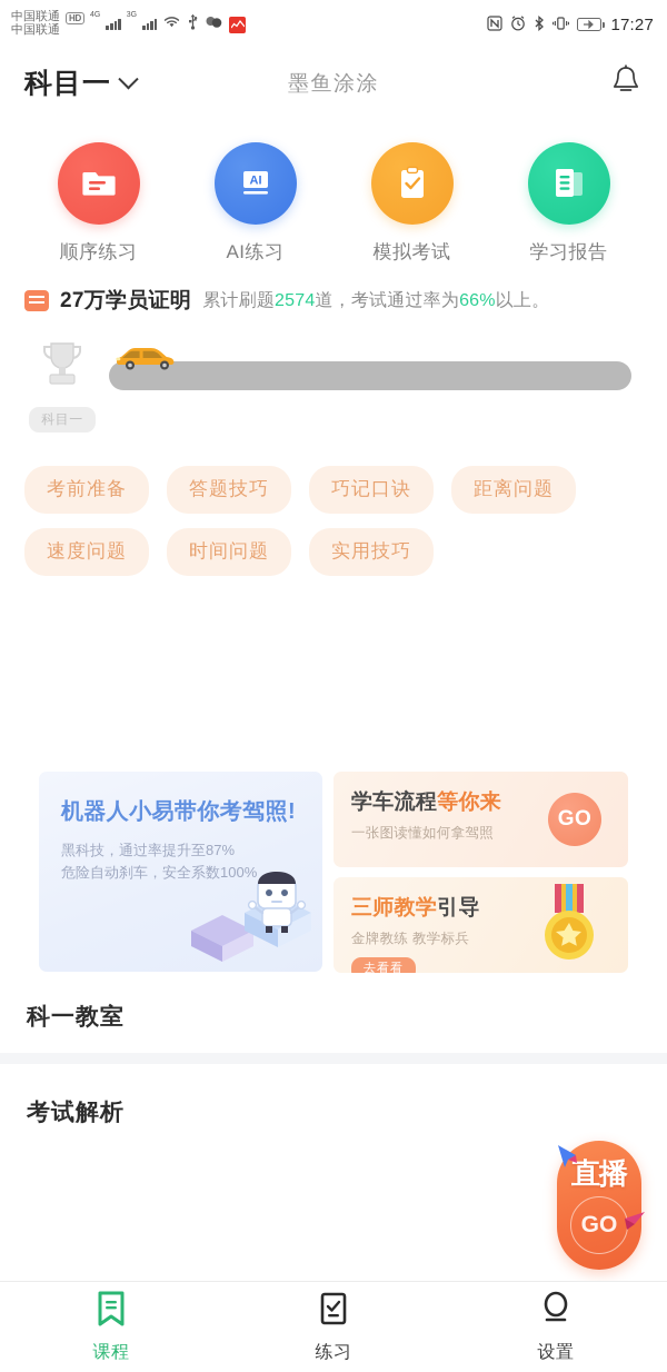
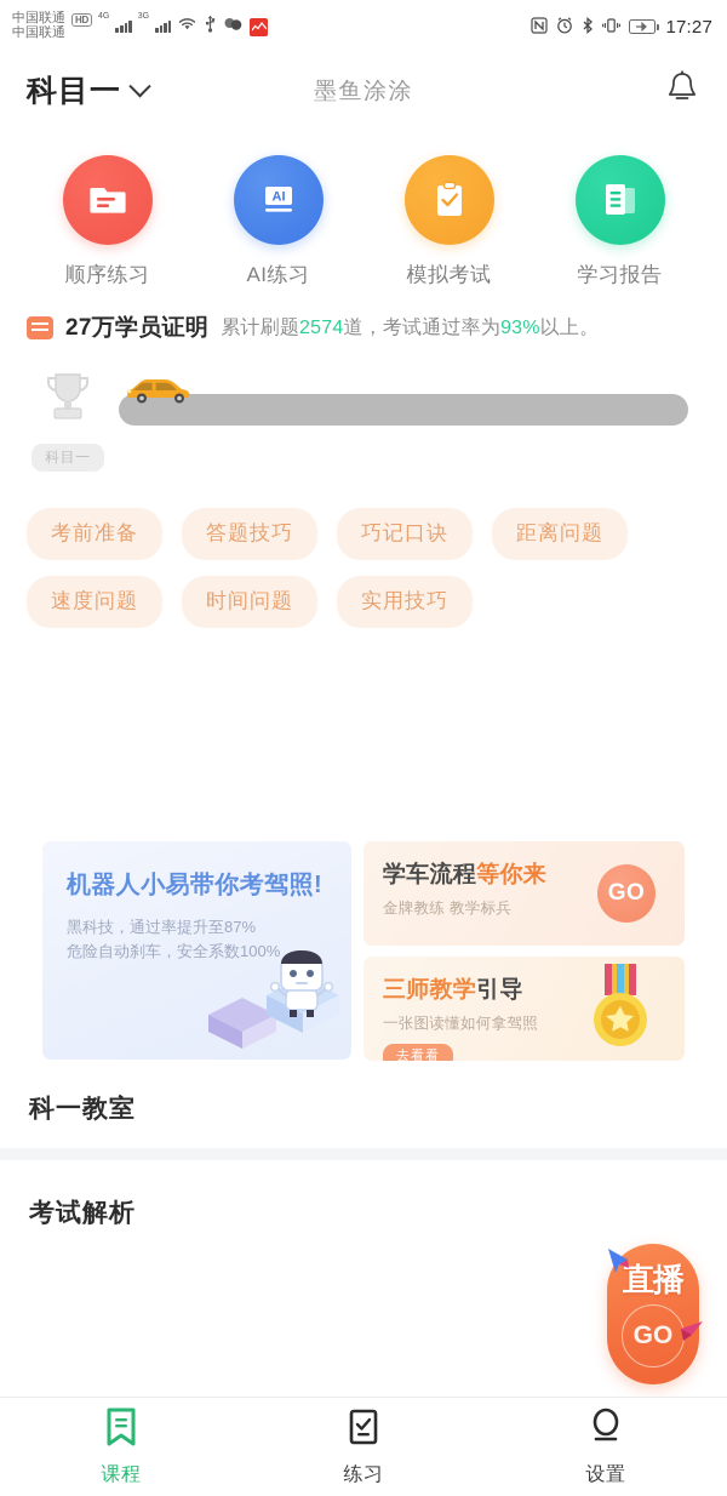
  中国联通
  中国联通
  HD
  17:27
  科目一
  墨鱼涂涂
  顺序练习
  AI
  AI练习
  模拟考试
  学习报告
  27万学员证明
- 累计刷题2574道，考试通过率为66%以上。
+ 累计刷题2574道，考试通过率为93%以上。
  科目一
  考前准备
  答题技巧
  巧记口诀
  距离问题
  速度问题
  时间问题
  实用技巧
  机器人小易带你考驾照!
  黑科技，通过率提升至87%
  危险自动刹车，安全系数100%
  学车流程等你来
- 一张图读懂如何拿驾照
+ 金牌教练 教学标兵
  GO
  三师教学引导
- 金牌教练 教学标兵
+ 一张图读懂如何拿驾照
  去看看
  科一教室
  考试解析
  直播
  GO
  课程
  练习
  设置
